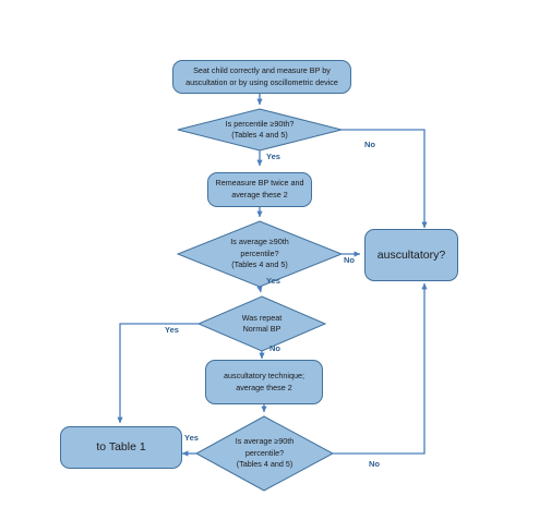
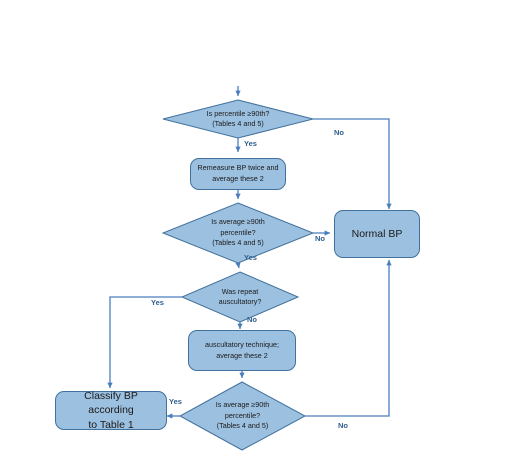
- Seat child correctly and measure BP by
- auscultation or by using oscillometric device
  Is percentile ≥90th?
  (Tables 4 and 5)
  Remeasure BP twice and
  average these 2
  Is average ≥90th
  percentile?
  (Tables 4 and 5)
- auscultatory?
+ Normal BP
  Was repeat
- Normal BP
+ auscultatory?
  auscultatory technique;
  average these 2
  Is average ≥90th
  percentile?
  (Tables 4 and 5)
+ Classify BP according
  to Table 1
  No
  Yes
  No
  Yes
  Yes
  No
  Yes
  No
